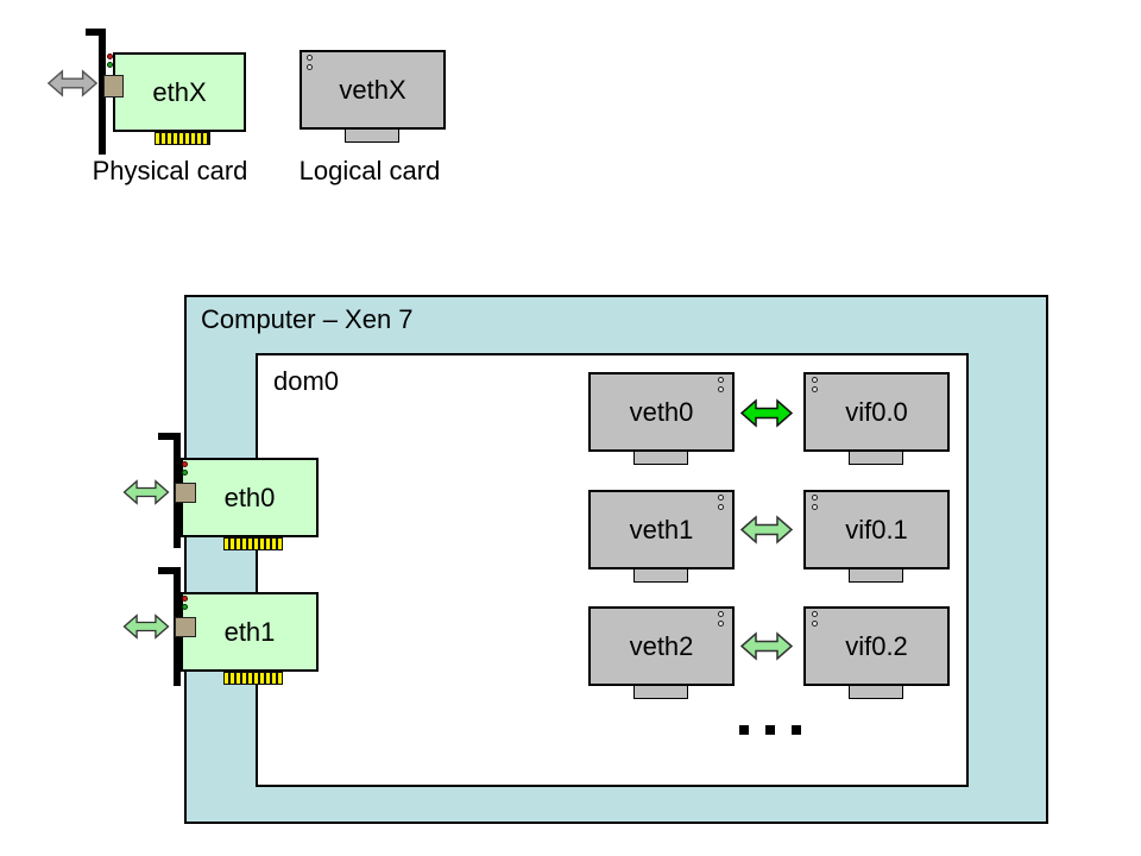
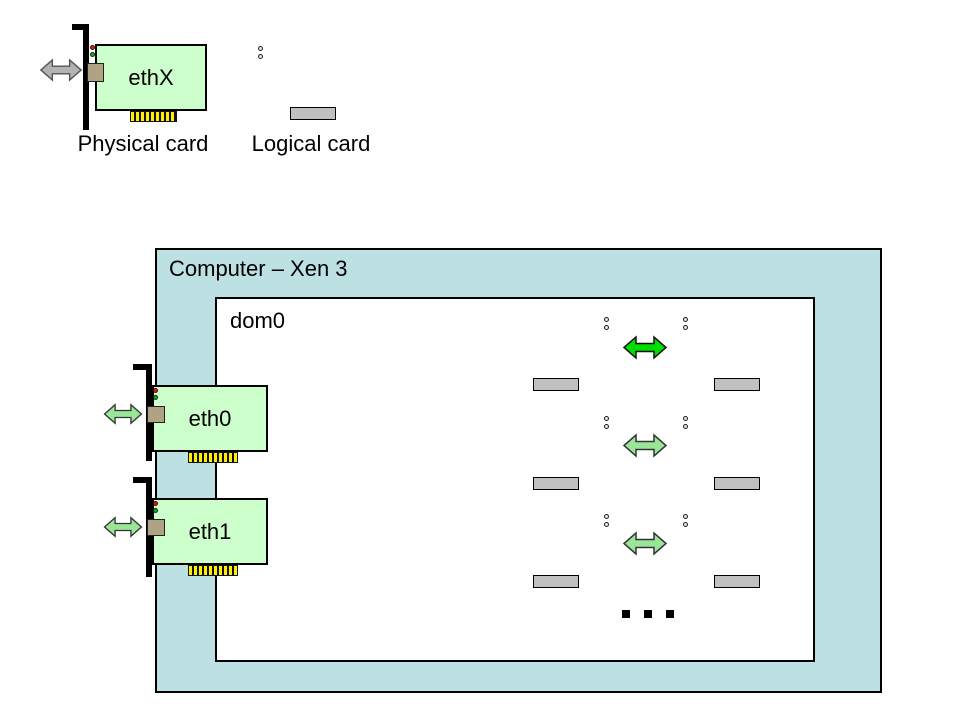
  ethX
  Physical card
- vethX
  Logical card
- Computer – Xen 7
+ Computer – Xen 3
  dom0
- veth0
- vif0.0
- veth1
- vif0.1
- veth2
- vif0.2
  eth0
  eth1
